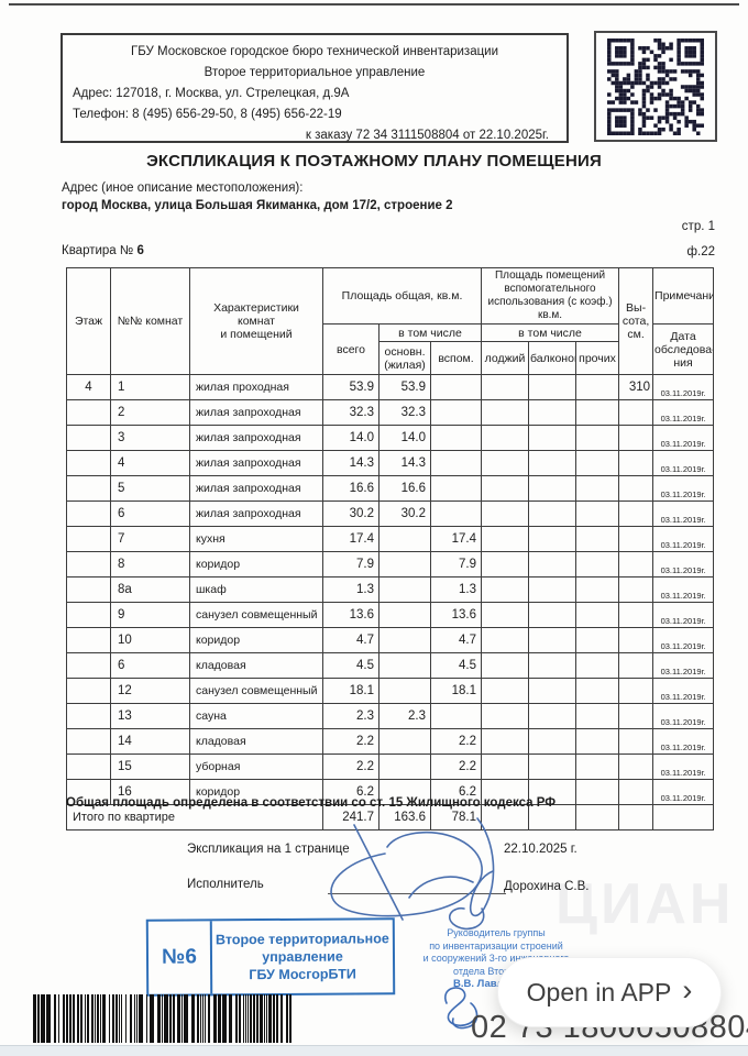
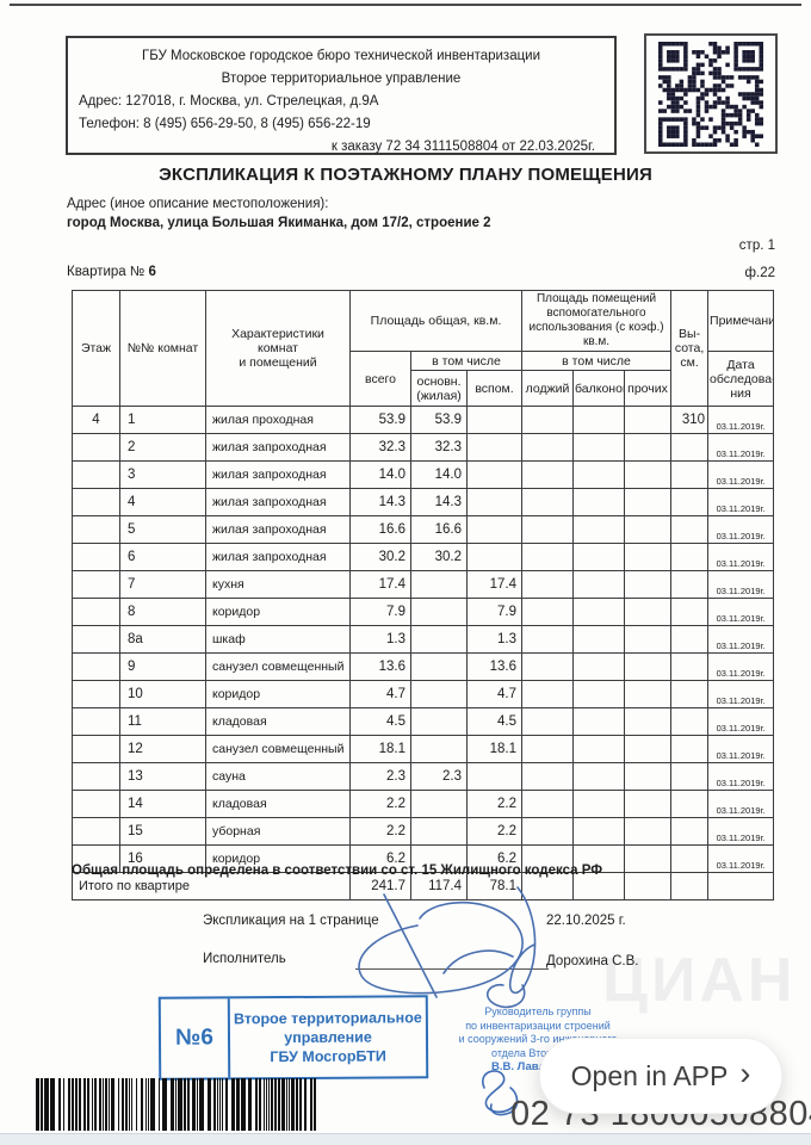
  ГБУ Московское городское бюро технической инвентаризации
  Второе территориальное управление
  Адрес: 127018, г. Москва, ул. Стрелецкая, д.9А
  Телефон: 8 (495) 656-29-50, 8 (495) 656-22-19
- к заказу 72 34 3111508804 от 22.10.2025г.
+ к заказу 72 34 3111508804 от 22.03.2025г.
  ЭКСПЛИКАЦИЯ К ПОЭТАЖНОМУ ПЛАНУ ПОМЕЩЕНИЯ
  Адрес (иное описание местоположения):
  город Москва, улица Большая Якиманка, дом 17/2, строение 2
  стр. 1
  Квартира № 6
  ф.22
  Этаж	№№ комнат	Характеристики комнат и помещений	Площадь общая, кв.м.	Площадь помещений вспомогательного использования (с коэф.) кв.м.	Вы- сота, см.	Примечани
  всего	в том числе	в том числе	Дата обследова ния
  основн. (жилая)	вспом.	лоджий	балконо	прочих
  4	1	жилая проходная	53.9	53.9					310	03.11.2019г.
  	2	жилая запроходная	32.3	32.3						03.11.2019г.
  	3	жилая запроходная	14.0	14.0						03.11.2019г.
  	4	жилая запроходная	14.3	14.3						03.11.2019г.
  	5	жилая запроходная	16.6	16.6						03.11.2019г.
  	6	жилая запроходная	30.2	30.2						03.11.2019г.
  	7	кухня	17.4		17.4					03.11.2019г.
  	8	коридор	7.9		7.9					03.11.2019г.
  	8а	шкаф	1.3		1.3					03.11.2019г.
  	9	санузел совмещенный	13.6		13.6					03.11.2019г.
  	10	коридор	4.7		4.7					03.11.2019г.
- 	6	кладовая	4.5		4.5					03.11.2019г.
+ 	11	кладовая	4.5		4.5					03.11.2019г.
  	12	санузел совмещенный	18.1		18.1					03.11.2019г.
  	13	сауна	2.3	2.3						03.11.2019г.
  	14	кладовая	2.2		2.2					03.11.2019г.
  	15	уборная	2.2		2.2					03.11.2019г.
  	16	коридор	6.2		6.2					03.11.2019г.
- Итого по квартире	241.7	163.6	78.1
+ Итого по квартире	241.7	117.4	78.1
  Общая площадь определена в соответствии со ст. 15 Жилищного кодекса РФ
  Экспликация на 1 странице
  22.10.2025 г.
  Исполнитель
  Дорохина С.В.
  ЦИАН
  №6
  Второе территориальное
  управление
  ГБУ МосгорБТИ
  Руководитель группы
  по инвентаризации строений
  02 73 1800050880
  Open in APP
  ›
